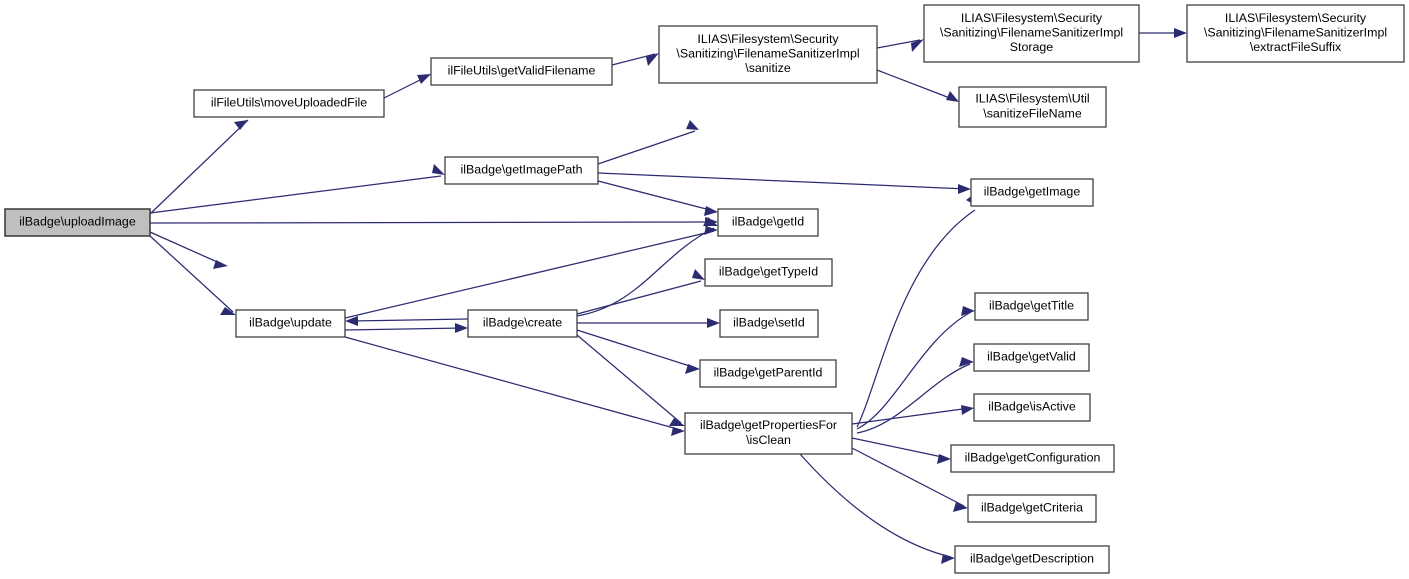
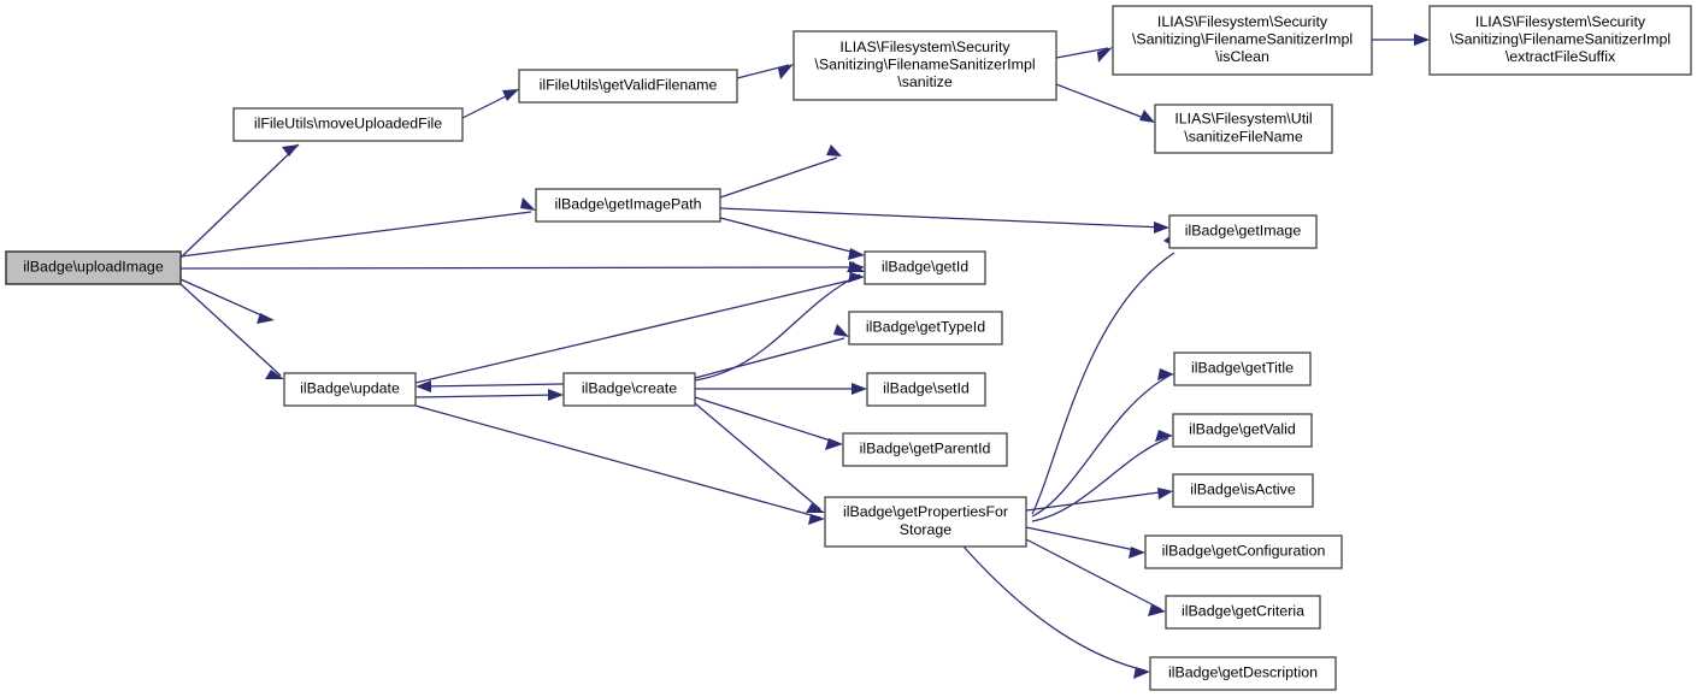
  ilBadge\uploadImage
  ilFileUtils\moveUploadedFile
  ilFileUtils\getValidFilename
  ILIAS\Filesystem\Security \Sanitizing\FilenameSanitizerImpl \sanitize
- ILIAS\Filesystem\Security \Sanitizing\FilenameSanitizerImpl Storage
+ ILIAS\Filesystem\Security \Sanitizing\FilenameSanitizerImpl \isClean
  ILIAS\Filesystem\Security \Sanitizing\FilenameSanitizerImpl \extractFileSuffix
  ILIAS\Filesystem\Util \sanitizeFileName
  ilBadge\getImagePath
  ilBadge\getImage
  ilBadge\getId
  ilBadge\getTypeId
  ilBadge\getTitle
  ilBadge\update
  ilBadge\create
  ilBadge\setId
  ilBadge\getValid
  ilBadge\getParentId
  ilBadge\isActive
- ilBadge\getPropertiesFor \isClean
+ ilBadge\getPropertiesFor Storage
  ilBadge\getConfiguration
  ilBadge\getCriteria
  ilBadge\getDescription
